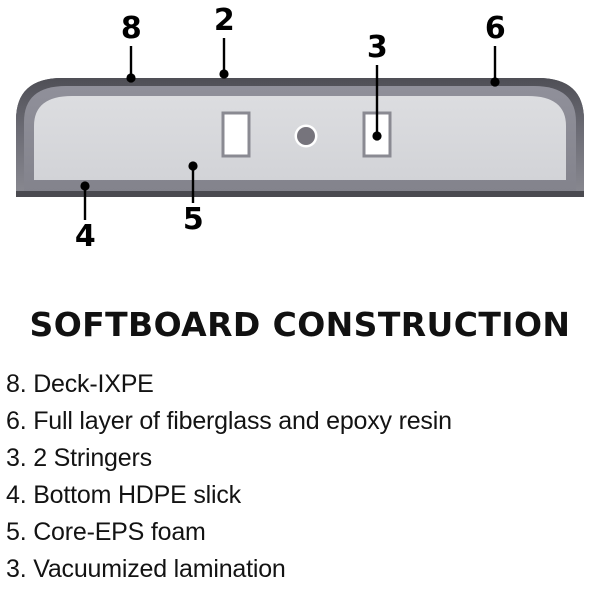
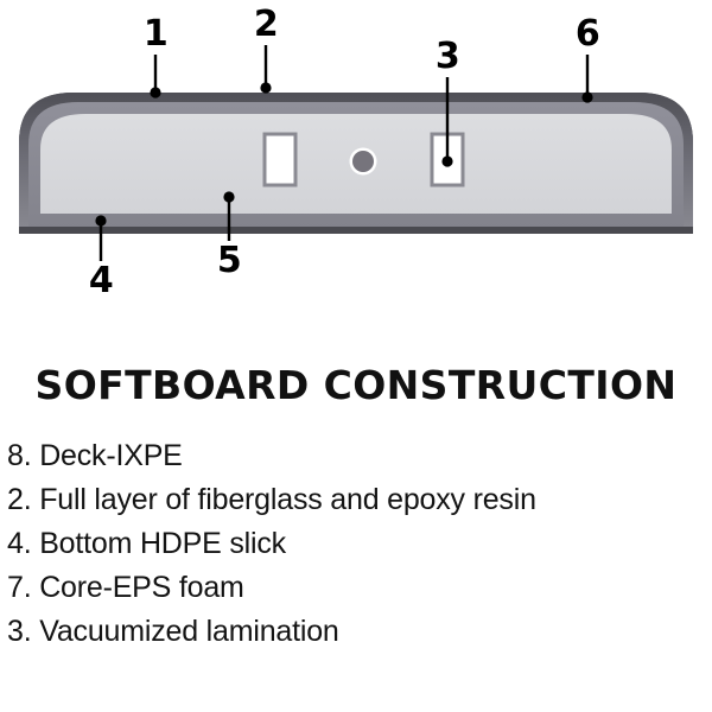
- 8
+ 1
  2
  3
  6
  4
  5
  SOFTBOARD CONSTRUCTION
  8. Deck-IXPE
- 6. Full layer of fiberglass and epoxy resin
+ 2. Full layer of fiberglass and epoxy resin
- 3. 2 Stringers
  4. Bottom HDPE slick
- 5. Core-EPS foam
+ 7. Core-EPS foam
  3. Vacuumized lamination
